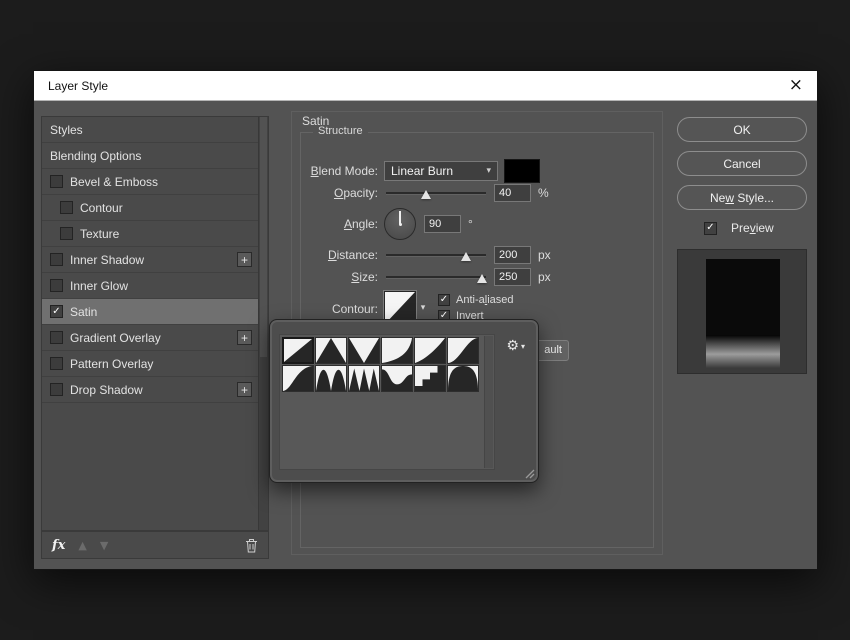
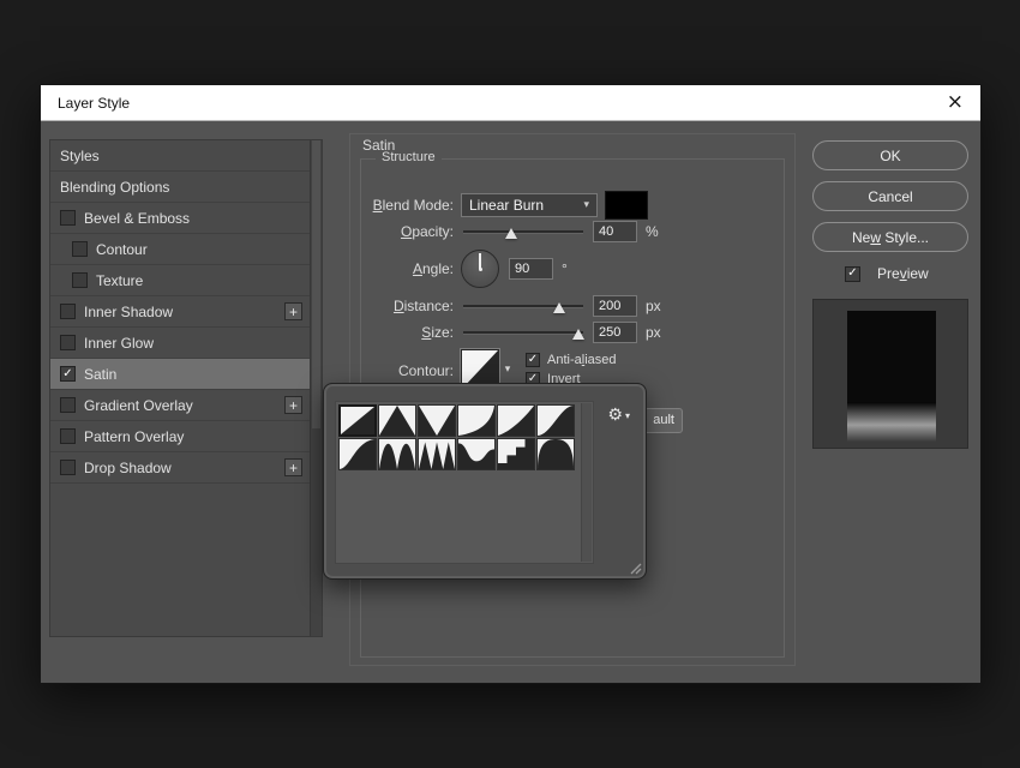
  Layer Style
  ×
  Styles
  Blending Options
  Bevel & Emboss
  Contour
  Texture
  Inner Shadow
  +
  Inner Glow
  ✓
  Satin
  Gradient Overlay
  +
  Pattern Overlay
  Drop Shadow
  +
- fx
- ▲
- ▼
  Satin
  Structure
  Blend Mode:
  Linear Burn
  ▾
  Opacity:
  40
  %
  Angle:
  90
  °
  Distance:
  200
  px
  Size:
  250
  px
  Contour:
  ▾
  ✓
  Anti-aliased
  ✓
  Invert
  ault
  ⚙
  ▾
  OK
  Cancel
  New Style...
  ✓
  Preview
